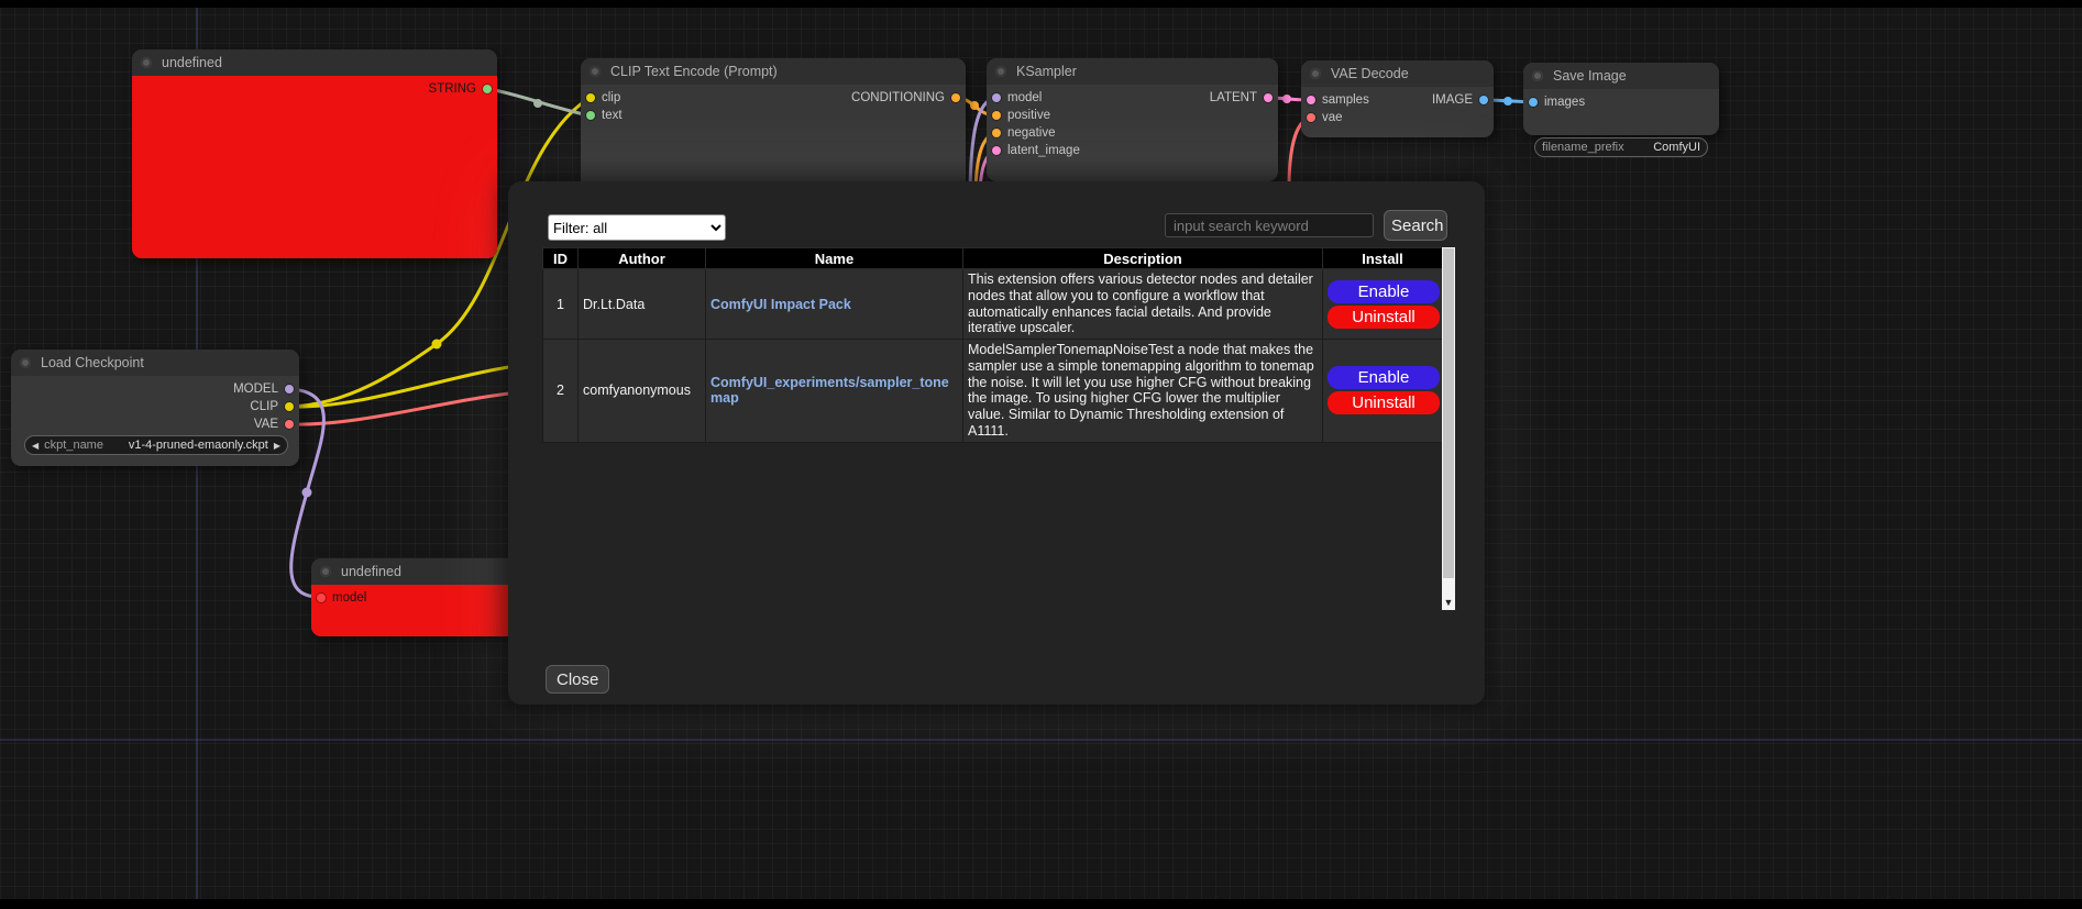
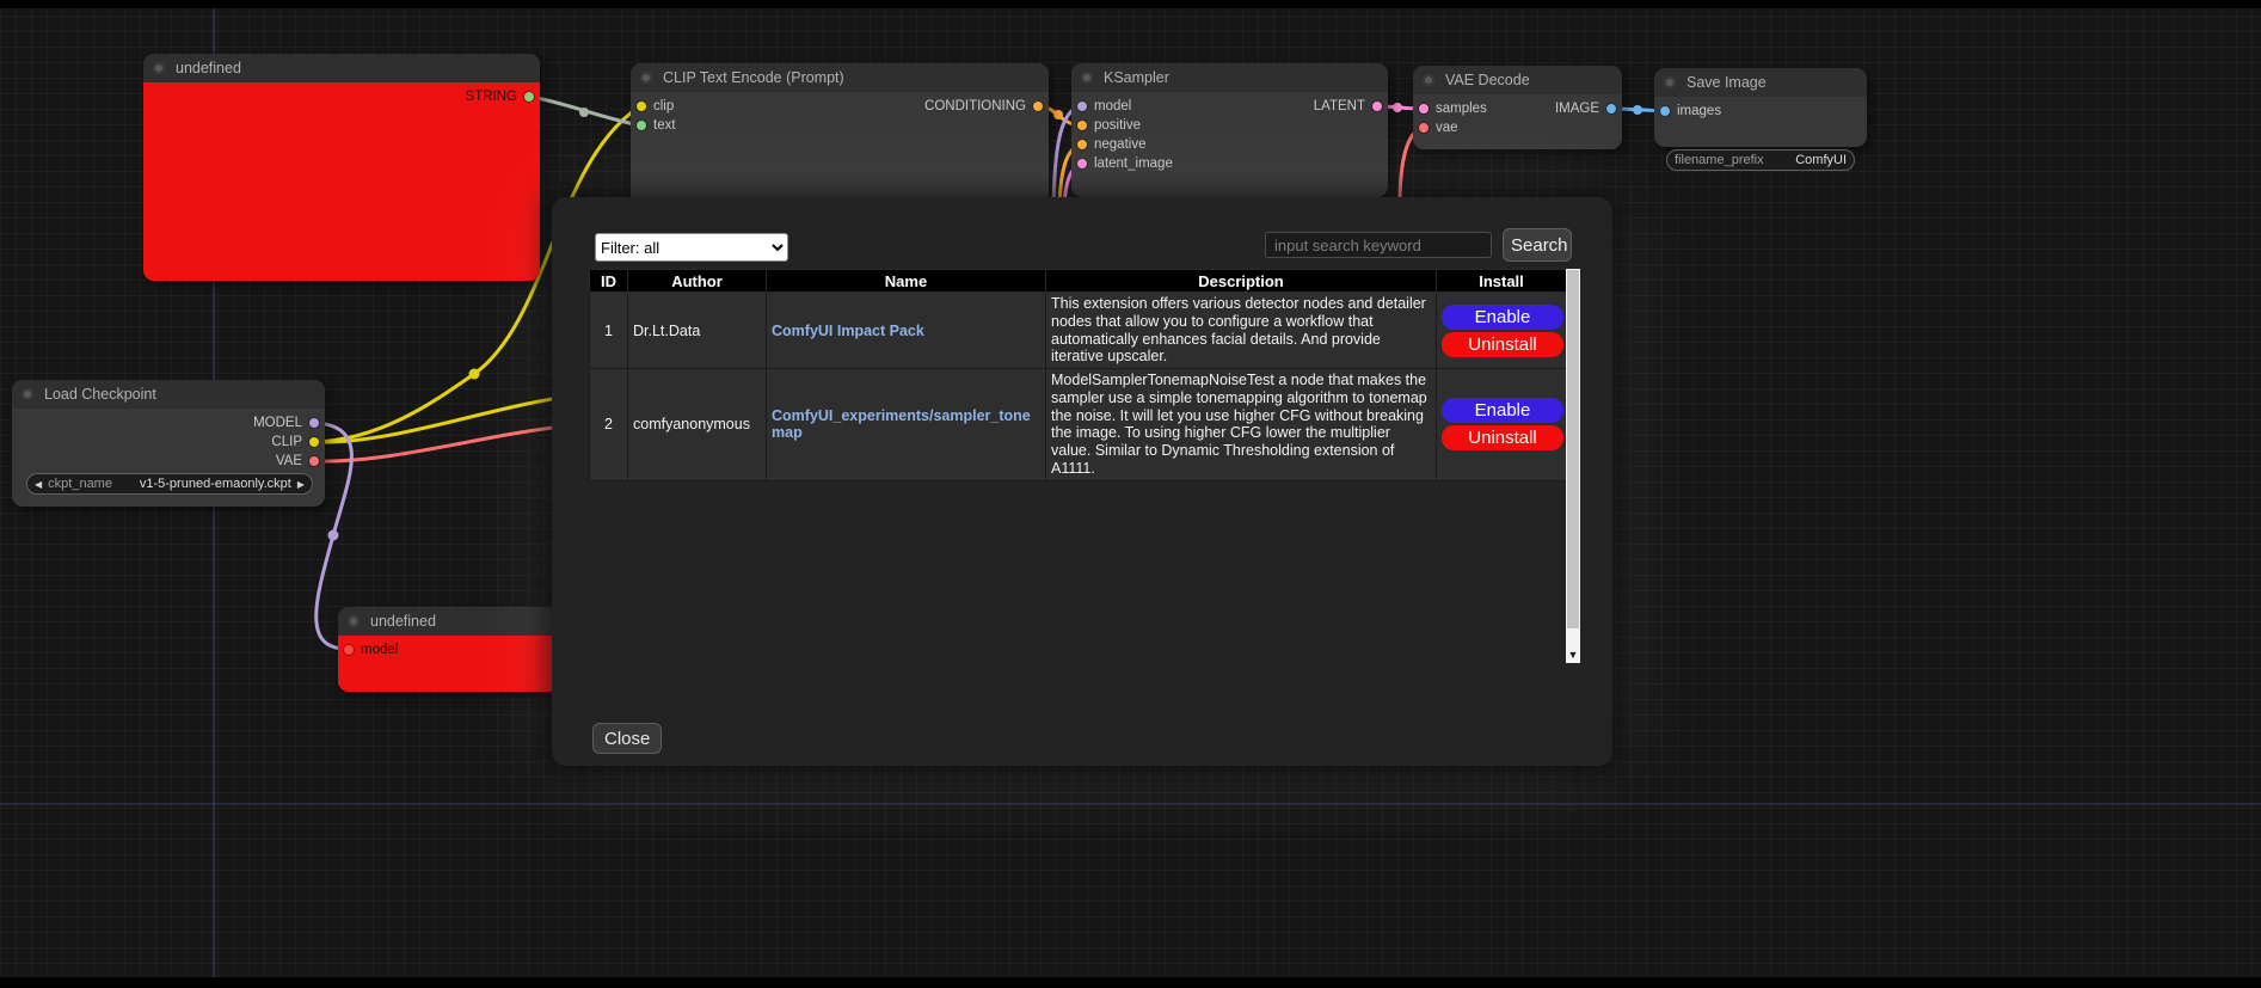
  undefined
  STRING
  CLIP Text Encode (Prompt)
  clip
  text
  CONDITIONING
  KSampler
  model
  positive
  negative
  latent_image
  LATENT
  VAE Decode
  samples
  vae
  IMAGE
  Save Image
  images
  filename_prefix
  ComfyUI
  Load Checkpoint
  MODEL
  CLIP
  VAE
  ◀
  ckpt_name
- v1-4-pruned-emaonly.ckpt
+ v1-5-pruned-emaonly.ckpt
  ▶
  undefined
  model
  Filter: all
  input search keyword
  Search
  ID	Author	Name	Description	Install
  1	Dr.Lt.Data	ComfyUI Impact Pack	This extension offers various detector nodes and detailer nodes that allow you to configure a workflow that automatically enhances facial details. And provide iterative upscaler.	Enable Uninstall
  2	comfyanonymous	ComfyUI_experiments/sampler_tonemap	ModelSamplerTonemapNoiseTest a node that makes the sampler use a simple tonemapping algorithm to tonemap the noise. It will let you use higher CFG without breaking the image. To using higher CFG lower the multiplier value. Similar to Dynamic Thresholding extension of A1111.	Enable Uninstall
  ▼
  Close
